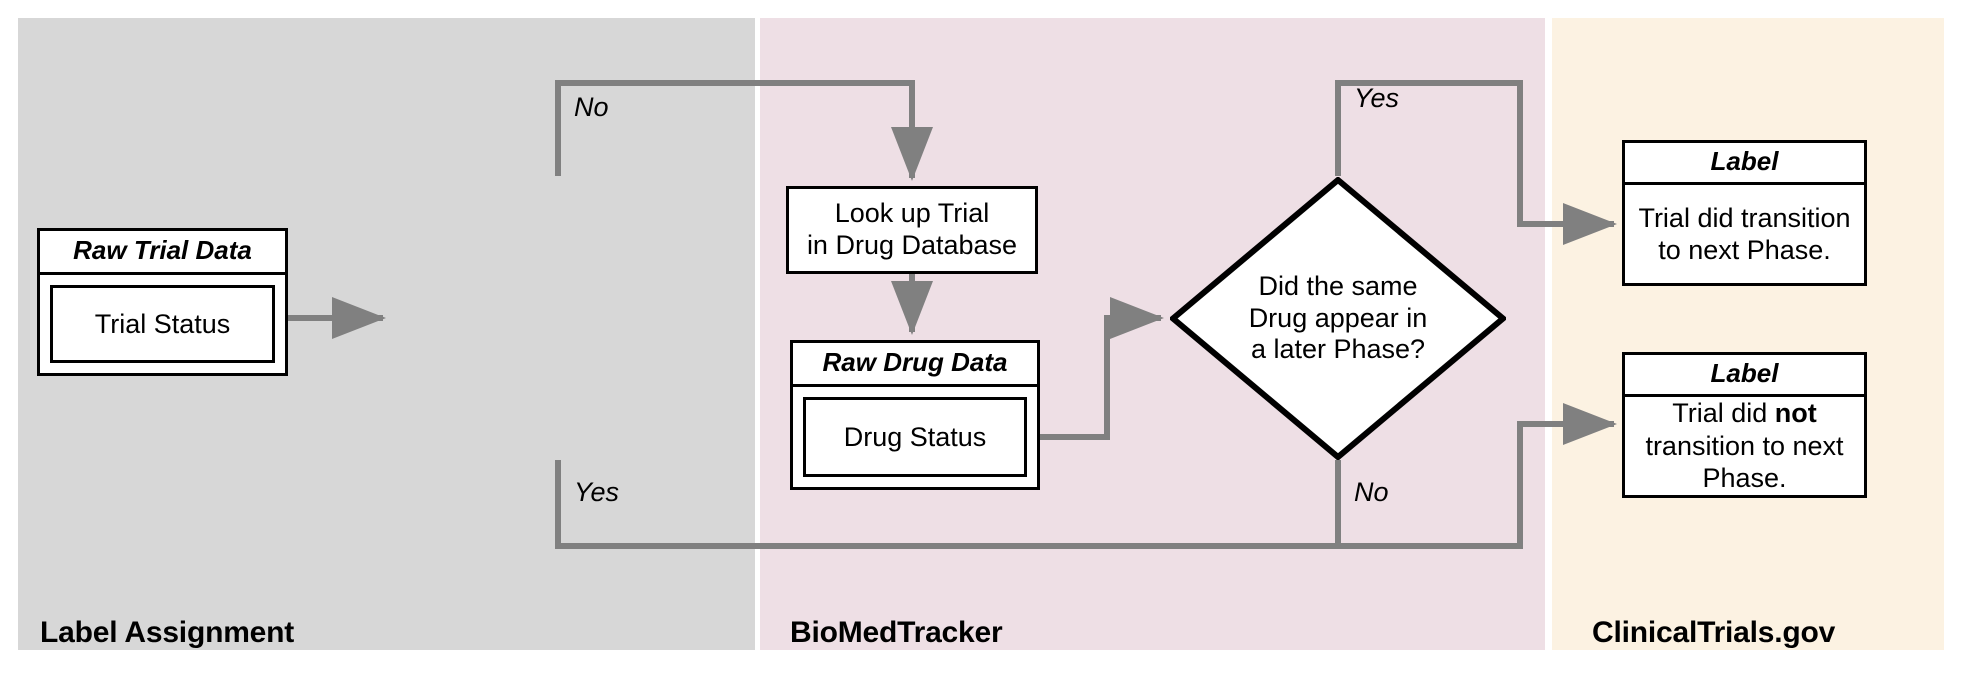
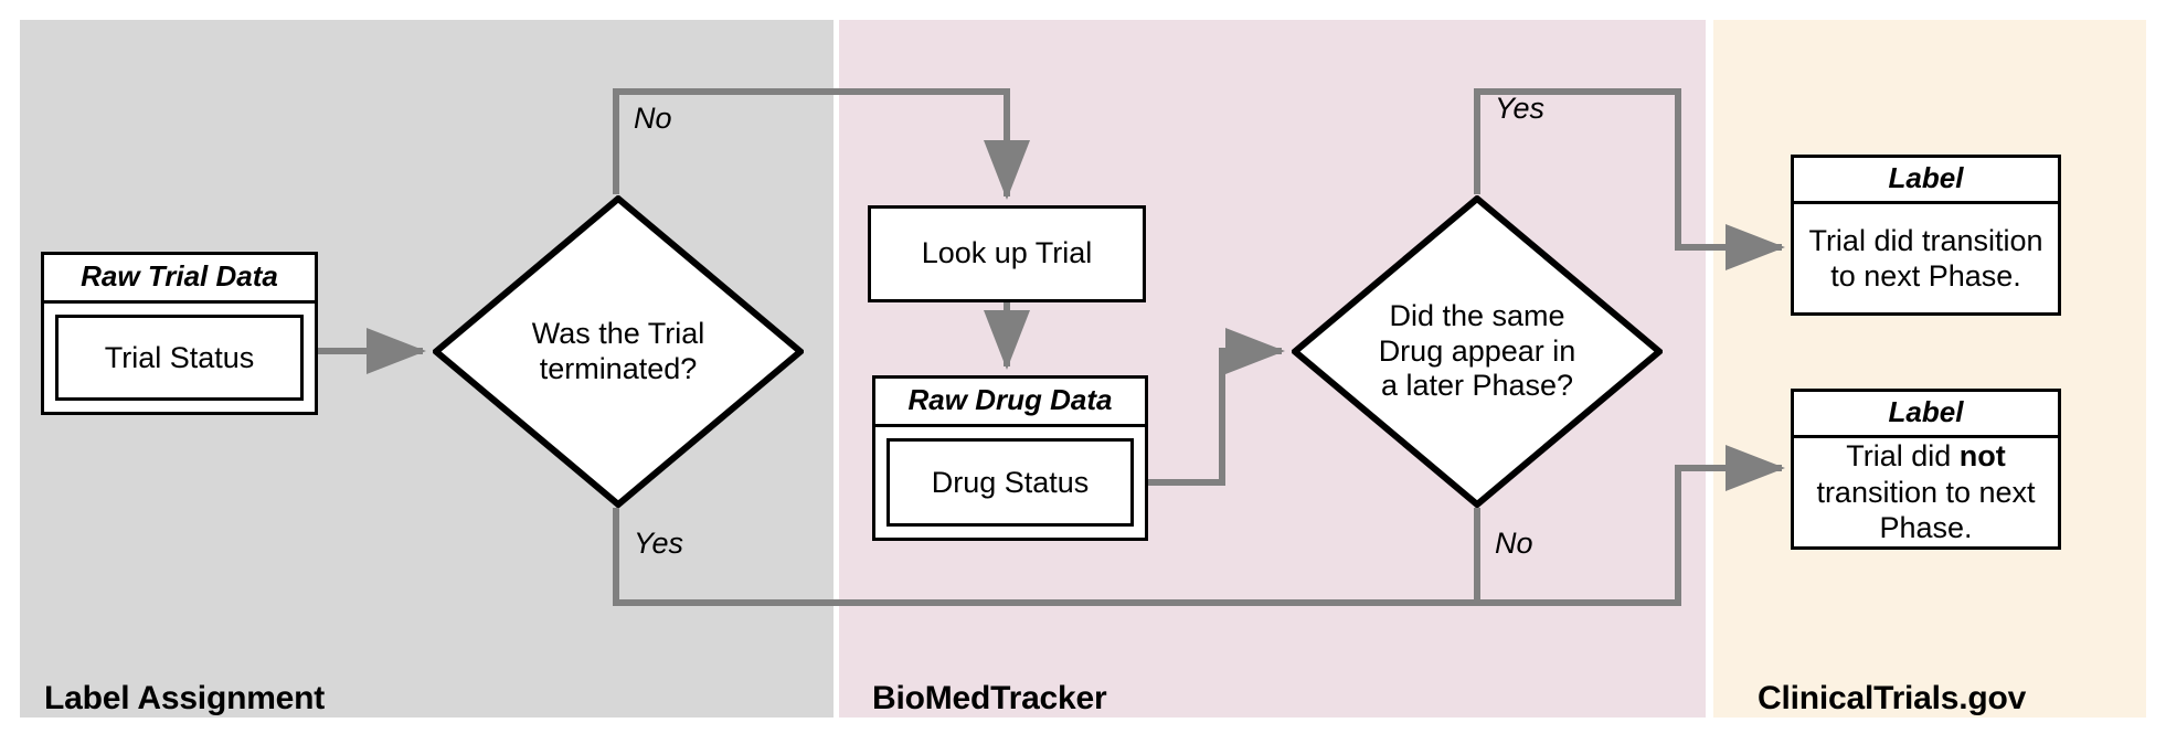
  Raw Trial Data
  Trial Status
+ Was the Trial
+ terminated?
  Look up Trial
- in Drug Database
  Raw Drug Data
  Drug Status
  Did the same
  Drug appear in
  a later Phase?
  Label
  Trial did transition
  to next Phase.
  Label
  Trial did not
  transition to next
  Phase.
  No
  Yes
  Yes
  No
  Label Assignment
  BioMedTracker
  ClinicalTrials.gov
